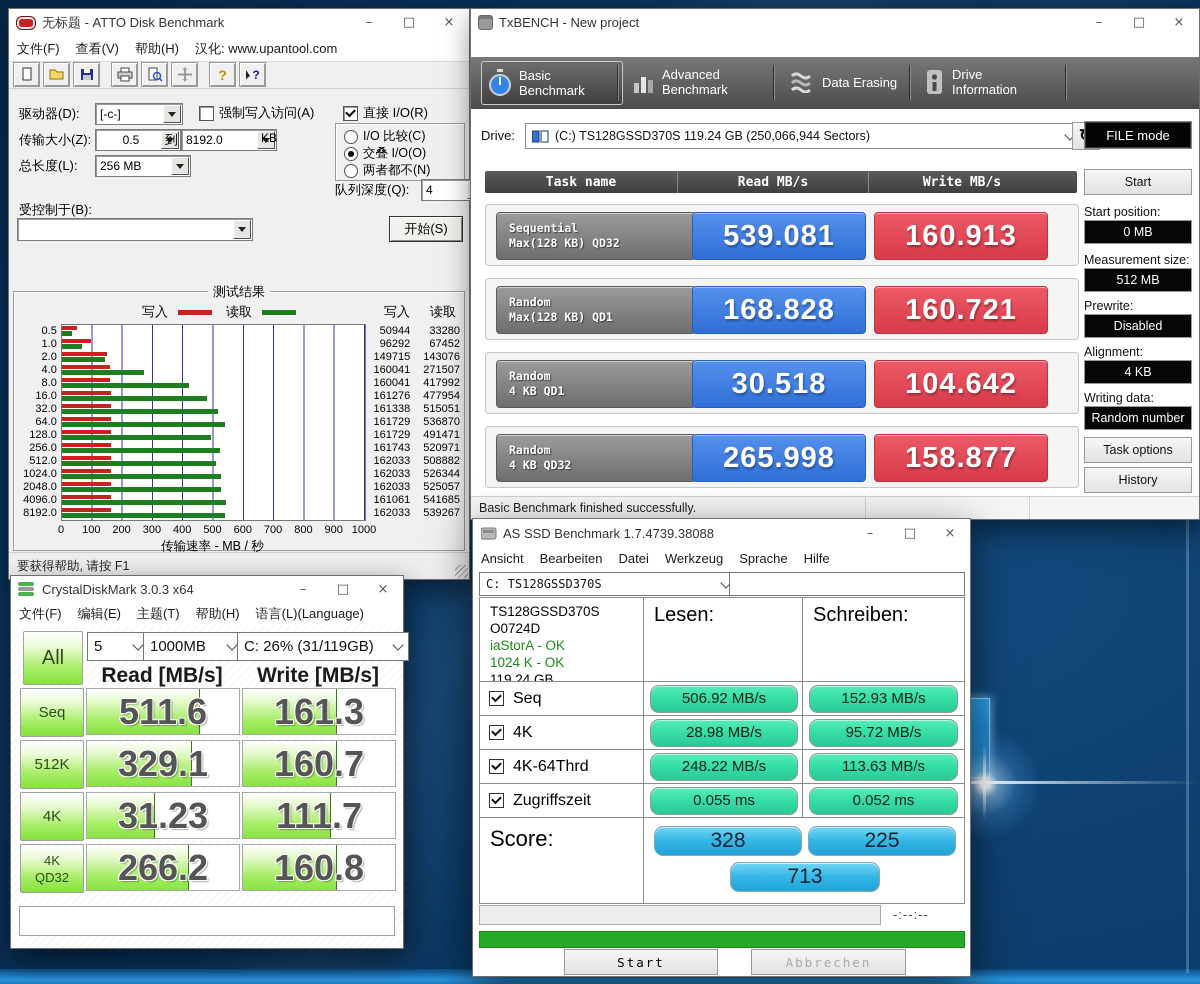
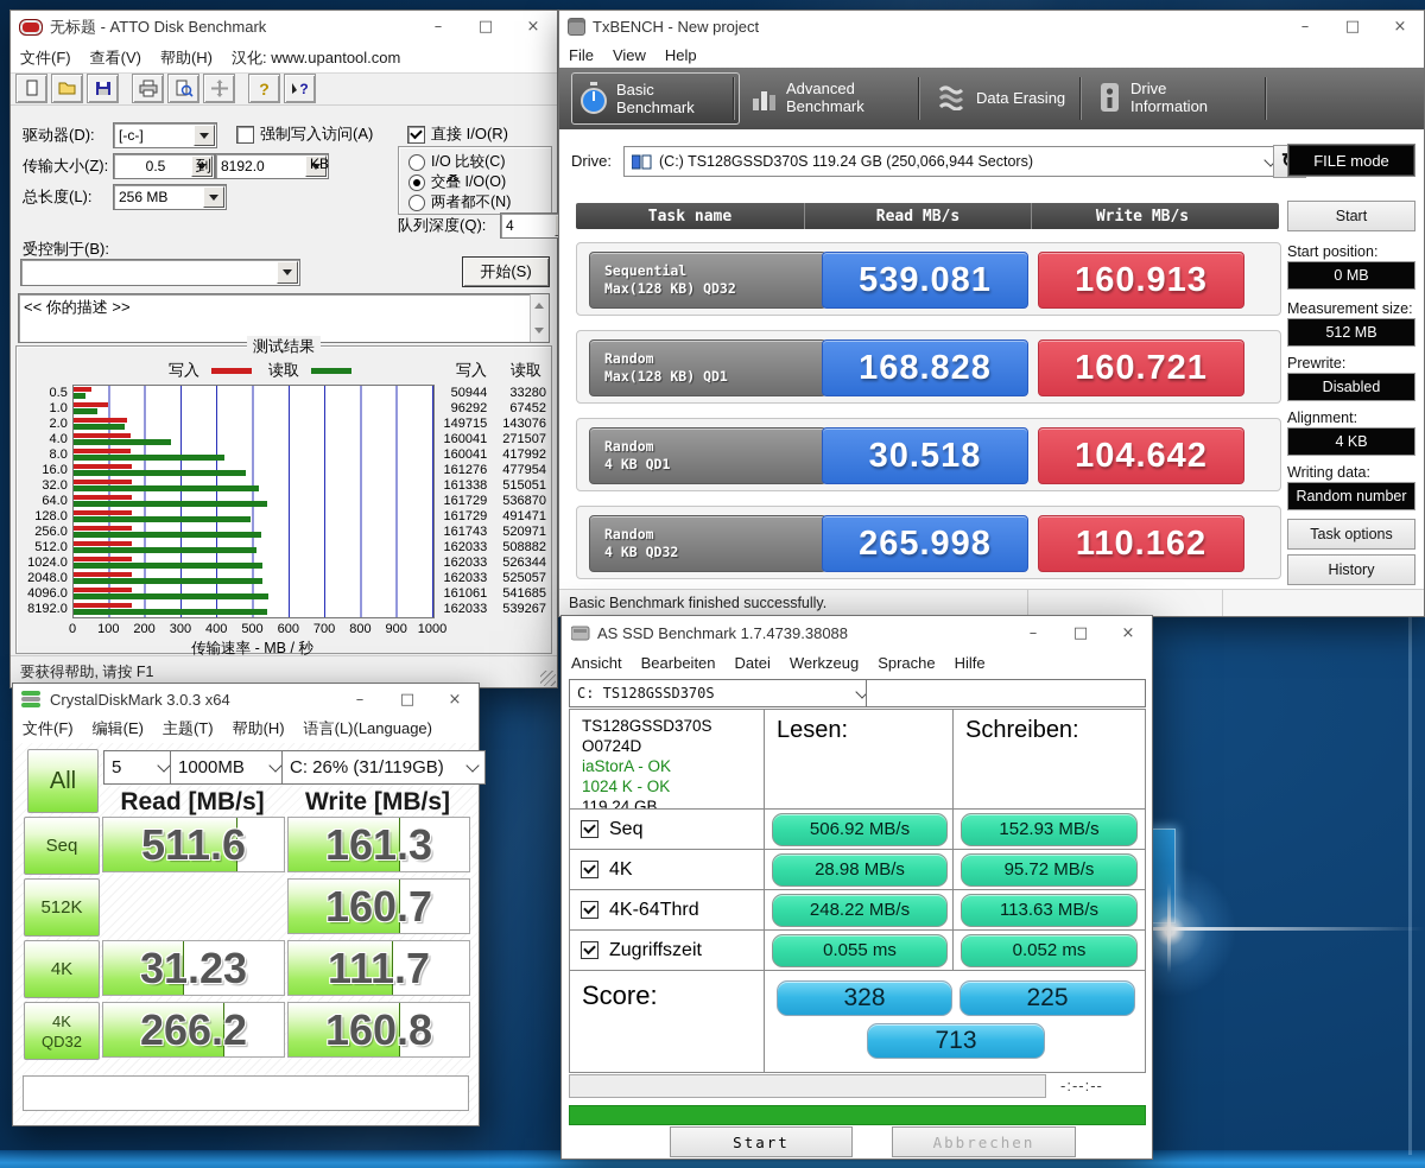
  无标题 - ATTO Disk Benchmark
  –
  □
  ×
  文件(F)
  查看(V)
  帮助(H)
  汉化: www.upantool.com
  ?
  ?
  驱动器(D):
  [-c-]
  强制写入访问(A)
  直接 I/O(R)
  I/O 比较(C)
  交叠 I/O(O)
  两者都不(N)
  传输大小(Z):
  0.5
  到
  8192.0
  KB
  总长度(L):
  256 MB
  队列深度(Q):
  4
  受控制于(B):
  开始(S)
+ << 你的描述 >>
  测试结果
  写入
  读取
  写入
  读取
  0.5
  50944
  33280
  1.0
  96292
  67452
  2.0
  149715
  143076
  4.0
  160041
  271507
  8.0
  160041
  417992
  16.0
  161276
  477954
  32.0
  161338
  515051
  64.0
  161729
  536870
  128.0
  161729
  491471
  256.0
  161743
  520971
  512.0
  162033
  508882
  1024.0
  162033
  526344
  2048.0
  162033
  525057
  4096.0
  161061
  541685
  8192.0
  162033
  539267
  0
  100
  200
  300
  400
  500
  600
  700
  800
  900
  1000
  传输速率 - MB / 秒
  要获得帮助, 请按 F1
  TxBENCH - New project
  –
  □
  ×
+ File
+ View
+ Help
  Basic
  Benchmark
  Advanced
  Benchmark
  Data Erasing
  Drive
  Information
  Drive:
  (C:) TS128GSSD370S 119.24 GB (250,066,944 Sectors)
  FILE mode
  Task name
  Read MB/s
  Write MB/s
  Sequential
  Max(128 KB) QD32
  539.081
  160.913
  Random
  Max(128 KB) QD1
  168.828
  160.721
  Random
  4 KB QD1
  30.518
  104.642
  Random
  4 KB QD32
  265.998
- 158.877
+ 110.162
  Start
  Start position:
  0 MB
  Measurement size:
  512 MB
  Prewrite:
  Disabled
  Alignment:
  4 KB
  Writing data:
  Random number
  Task options
  History
  Basic Benchmark finished successfully.
  CrystalDiskMark 3.0.3 x64
  –
  □
  ×
  文件(F)
  编辑(E)
  主题(T)
  帮助(H)
  语言(L)(Language)
  All
  5
  1000MB
  C: 26% (31/119GB)
  Read [MB/s]
  Write [MB/s]
  Seq
  511.6
  161.3
  512K
- 329.1
  160.7
  4K
  31.23
  111.7
  4K
  QD32
  266.2
  160.8
  AS SSD Benchmark 1.7.4739.38088
  –
  □
  ×
  Ansicht
  Bearbeiten
  Datei
  Werkzeug
  Sprache
  Hilfe
  C: TS128GSSD370S
  TS128GSSD370S
  O0724D
  iaStorA - OK
  1024 K - OK
  119.24 GB
  Lesen:
  Schreiben:
  Seq
  506.92 MB/s
  152.93 MB/s
  4K
  28.98 MB/s
  95.72 MB/s
  4K-64Thrd
  248.22 MB/s
  113.63 MB/s
  Zugriffszeit
  0.055 ms
  0.052 ms
  Score:
  328
  225
  713
  -:--:--
  Start
  Abbrechen
